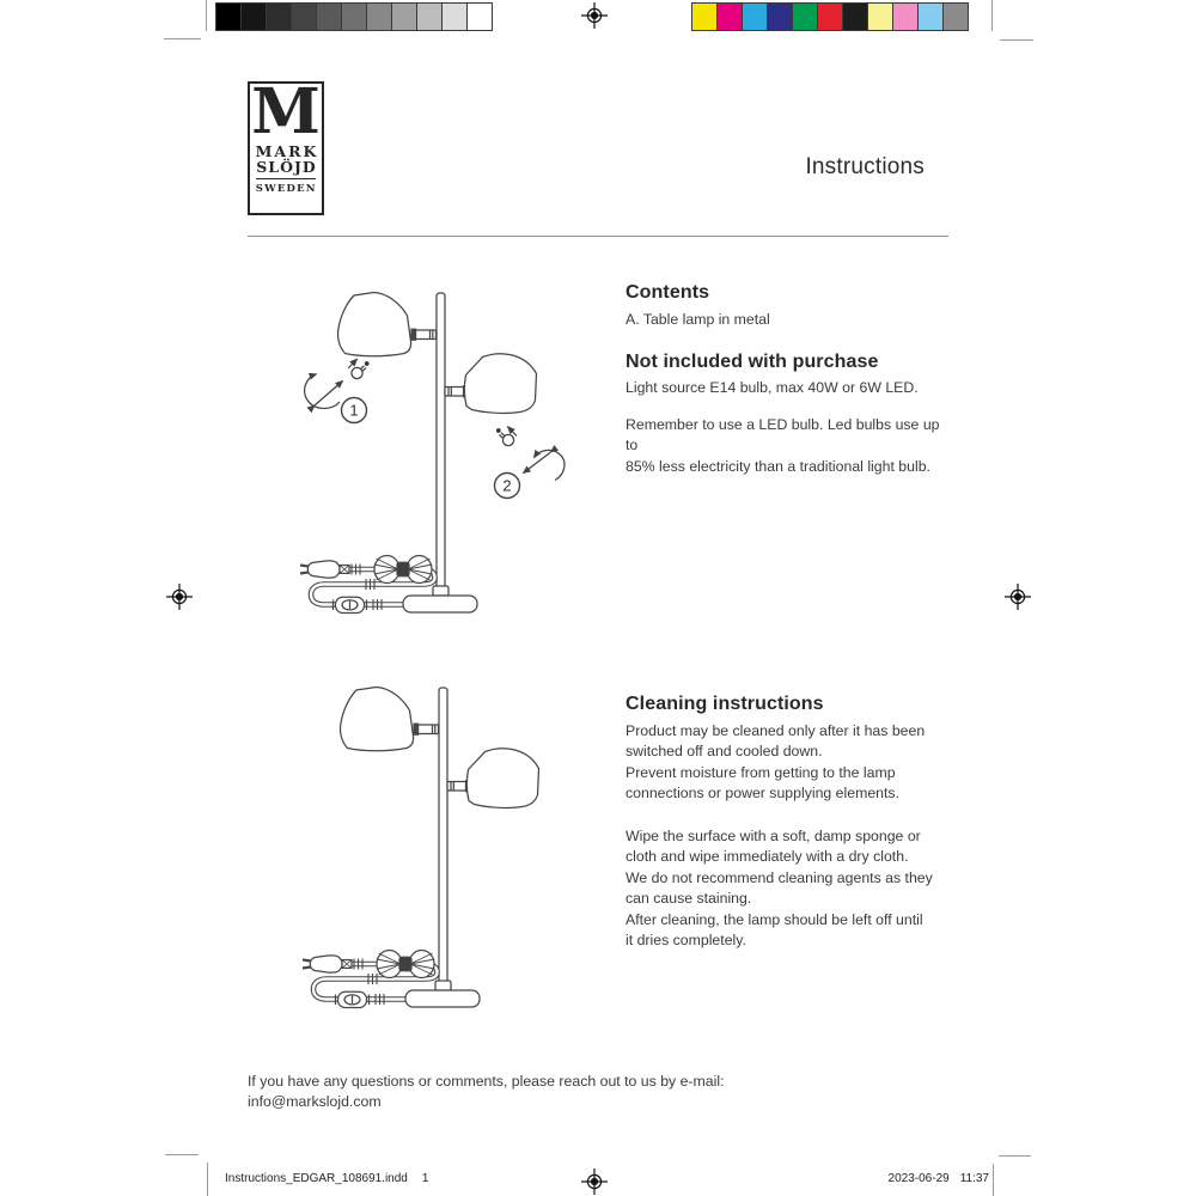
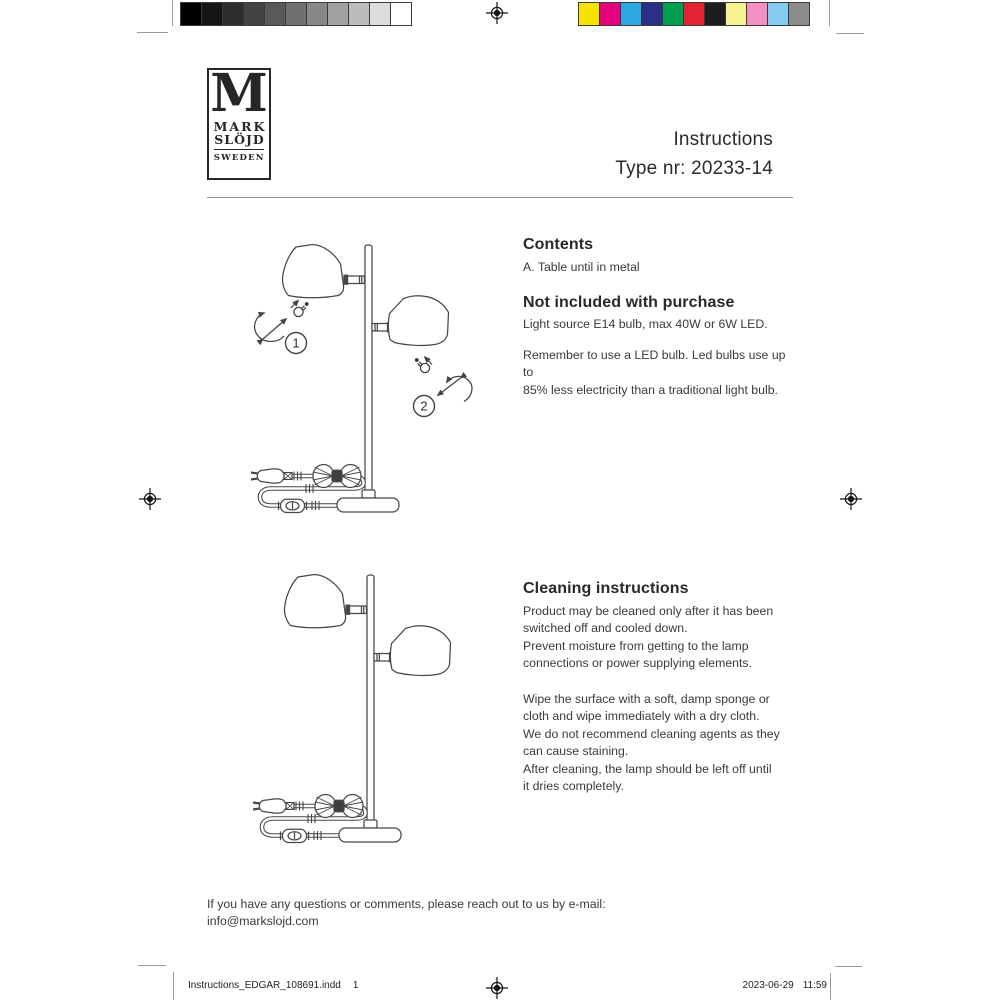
  M
  MARK
  SLÖJD
  SWEDEN
  Instructions
+ Type nr: 20233-14
  Contents
- A. Table lamp in metal
+ A. Table until in metal
  Not included with purchase
  Light source E14 bulb, max 40W or 6W LED.
  Remember to use a LED bulb. Led bulbs use up to
  85% less electricity than a traditional light bulb.
  Cleaning instructions
  Product may be cleaned only after it has been
  switched off and cooled down.
  Prevent moisture from getting to the lamp
  connections or power supplying elements.
  Wipe the surface with a soft, damp sponge or
  cloth and wipe immediately with a dry cloth.
  We do not recommend cleaning agents as they
  can cause staining.
  After cleaning, the lamp should be left off until
  it dries completely.
  1
  2
  If you have any questions or comments, please reach out to us by e-mail:
  info@markslojd.com
  Instructions_EDGAR_108691.indd 1
- 2023-06-29 11:37
+ 2023-06-29 11:59
